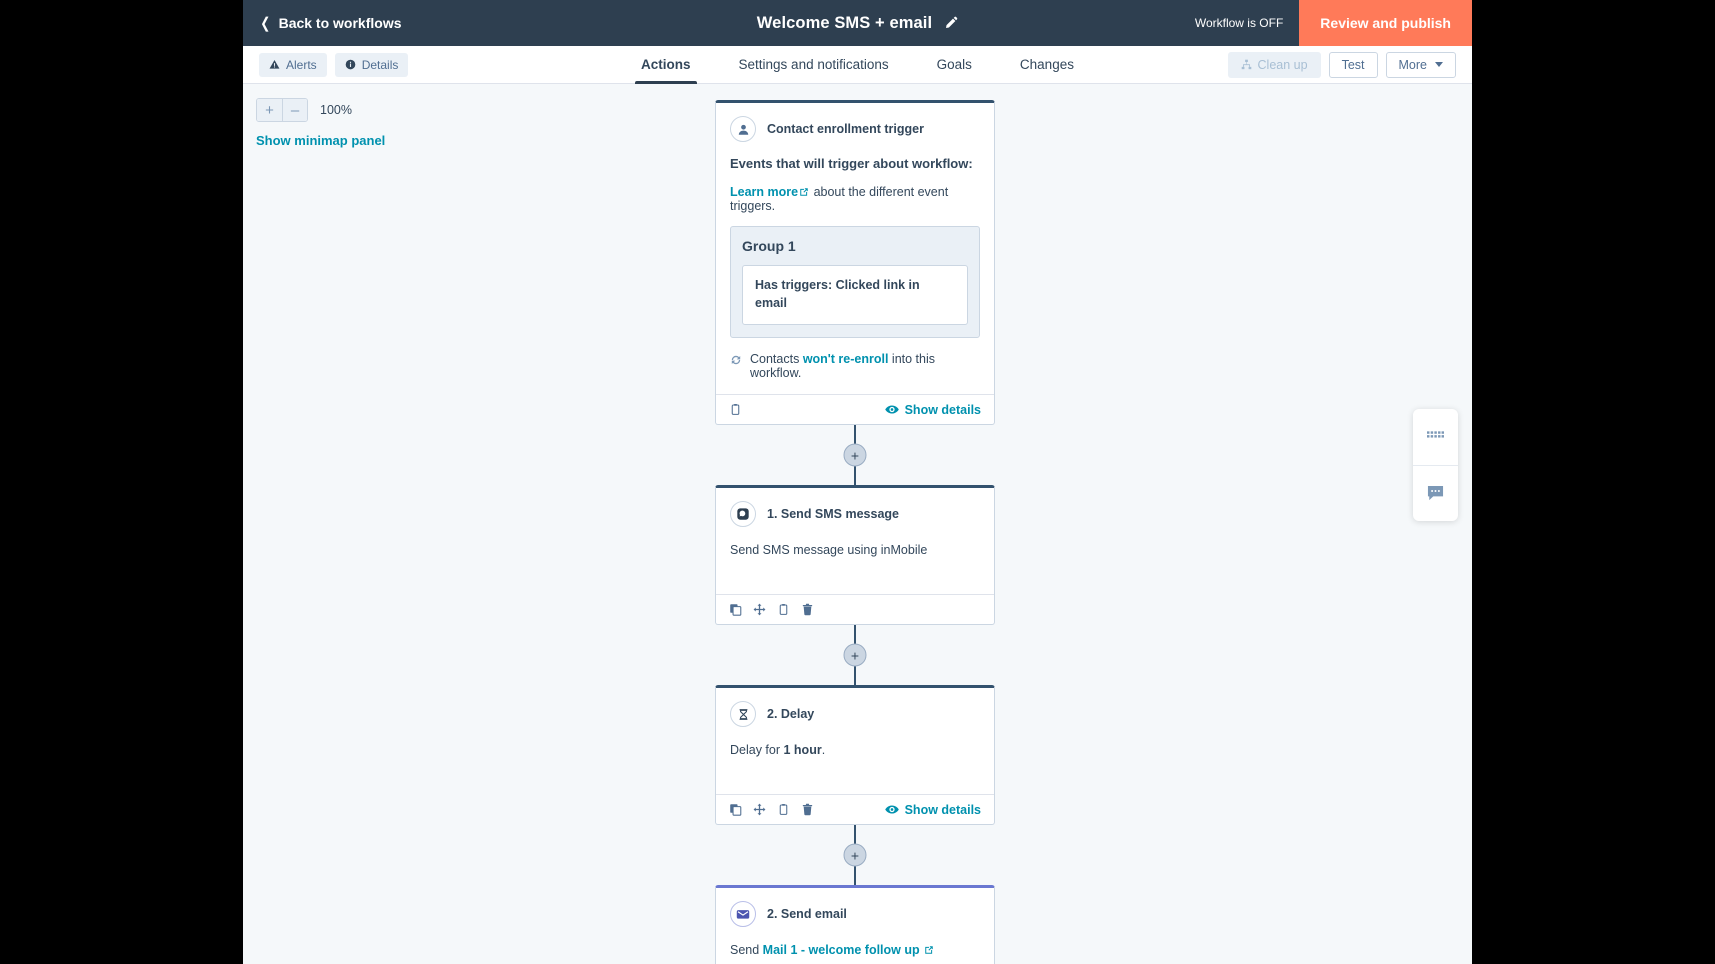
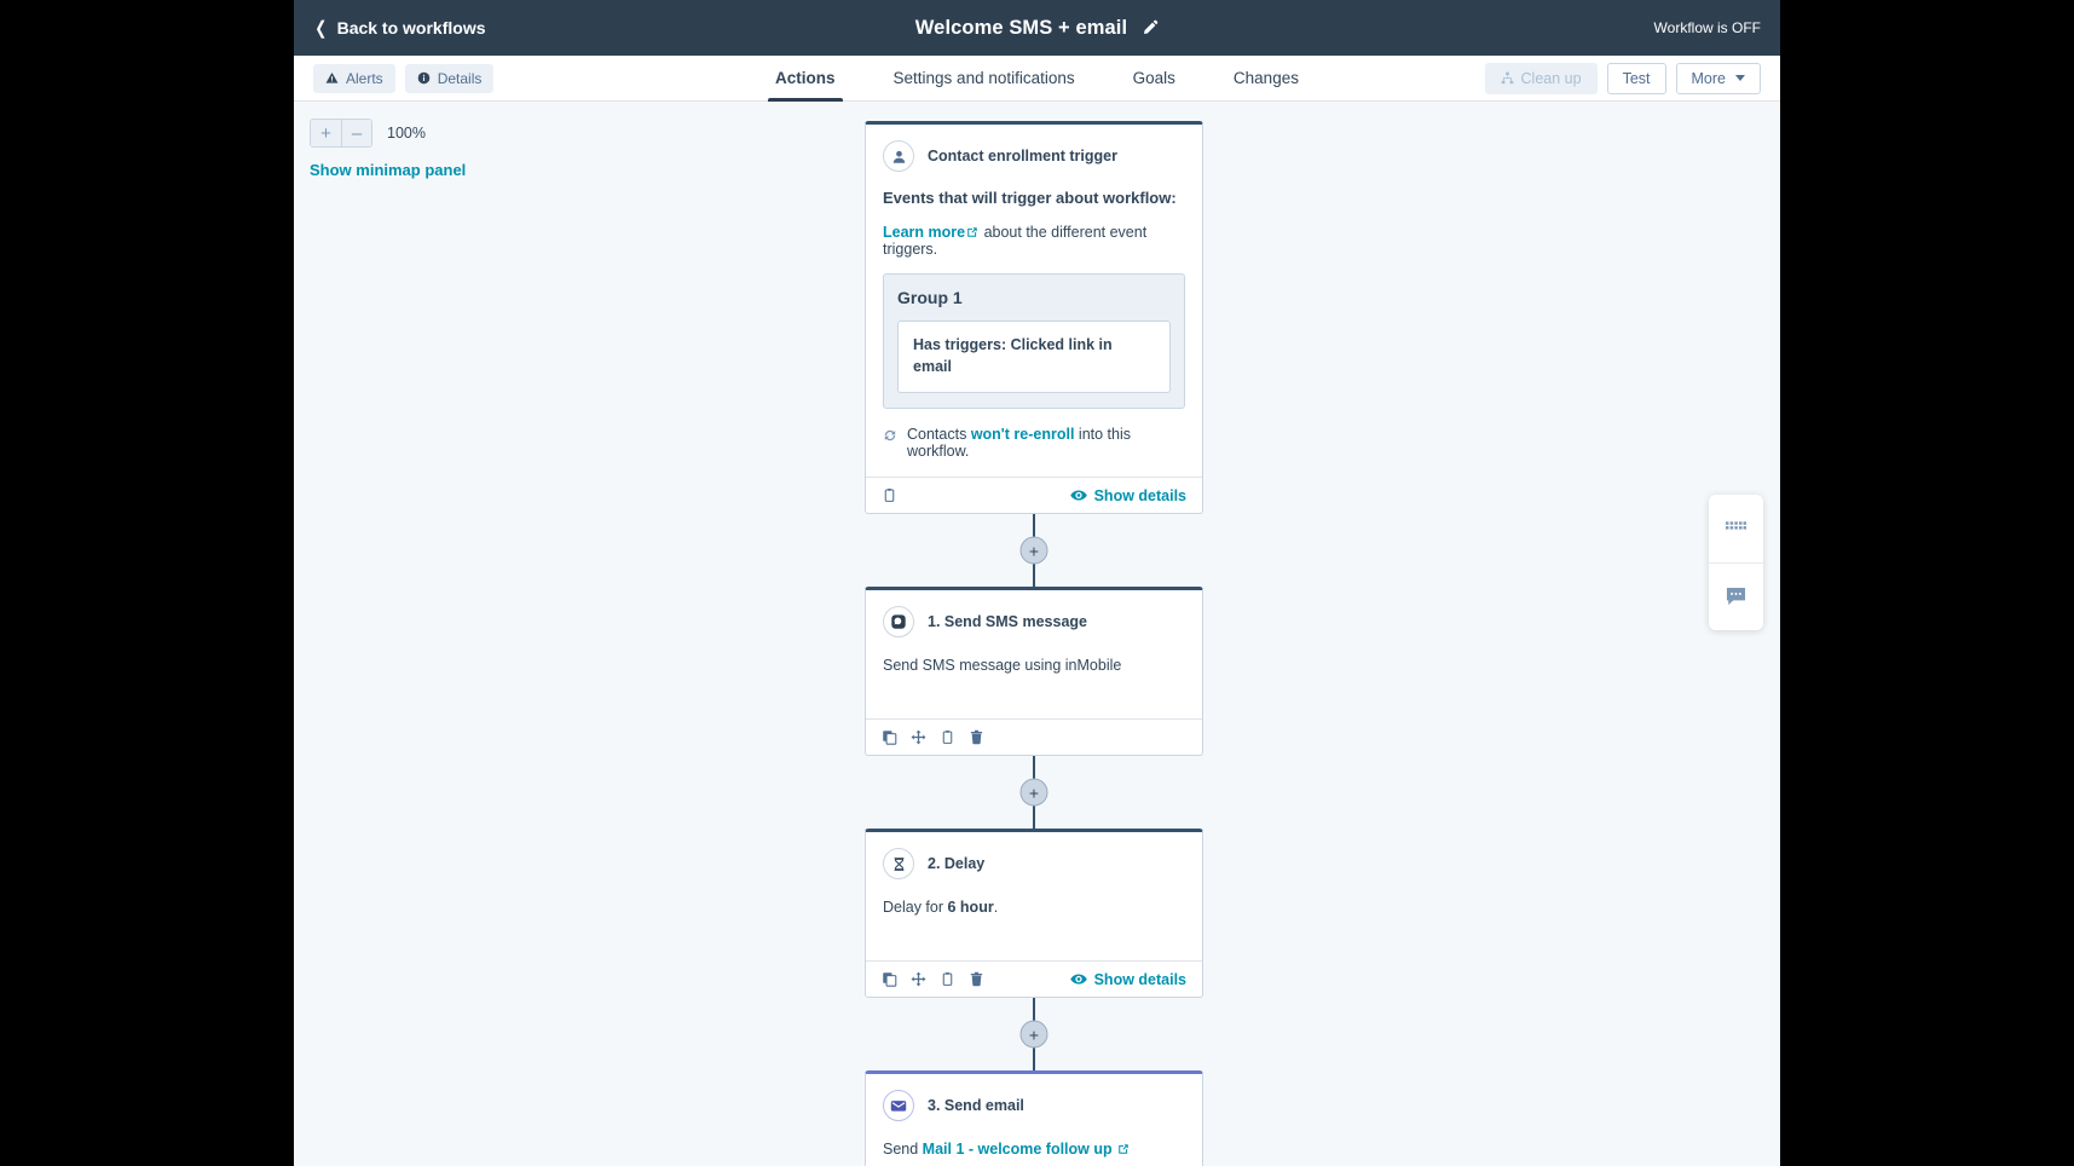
  ❮
  Back to workflows
  Welcome SMS + email
  Workflow is OFF
- Review and publish
  Alerts
  Details
  Actions
  Settings and notifications
  Goals
  Changes
  Clean up
  Test
  More
  +
  –
  100%
  Show minimap panel
  Contact enrollment trigger
  Events that will trigger about workflow:
  Learn more about the different event triggers.
  Group 1
  Has triggers: Clicked link in email
  Contacts won't re-enroll into this workflow.
  Show details
  +
  1. Send SMS message
  Send SMS message using inMobile
  +
  2. Delay
- Delay for 1 hour.
+ Delay for 6 hour.
  Show details
  +
- 2. Send email
+ 3. Send email
  Send Mail 1 - welcome follow up
